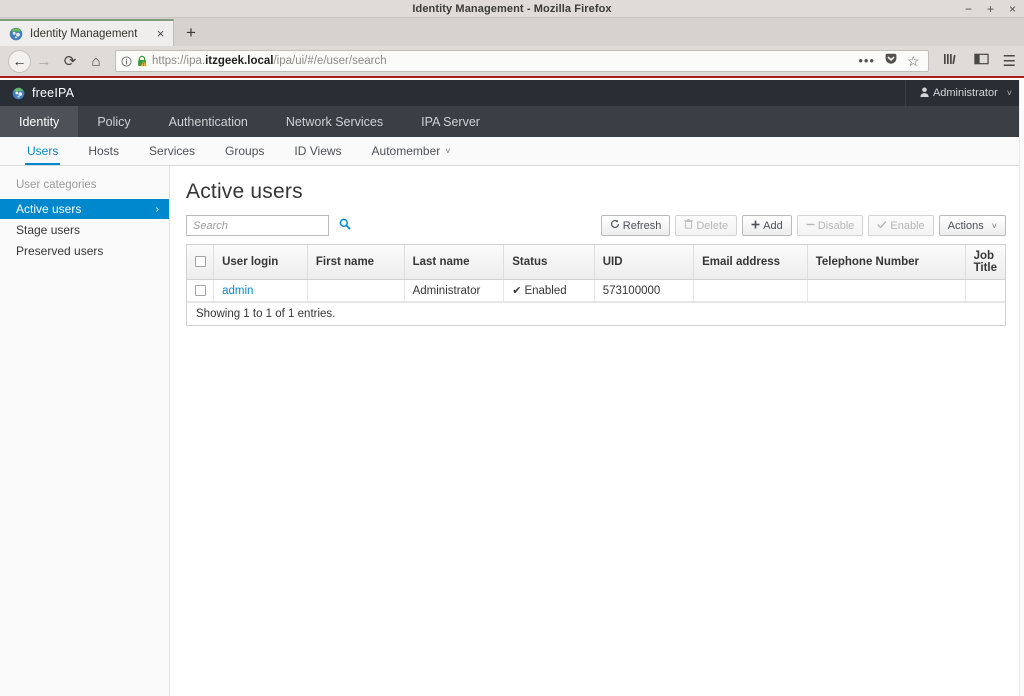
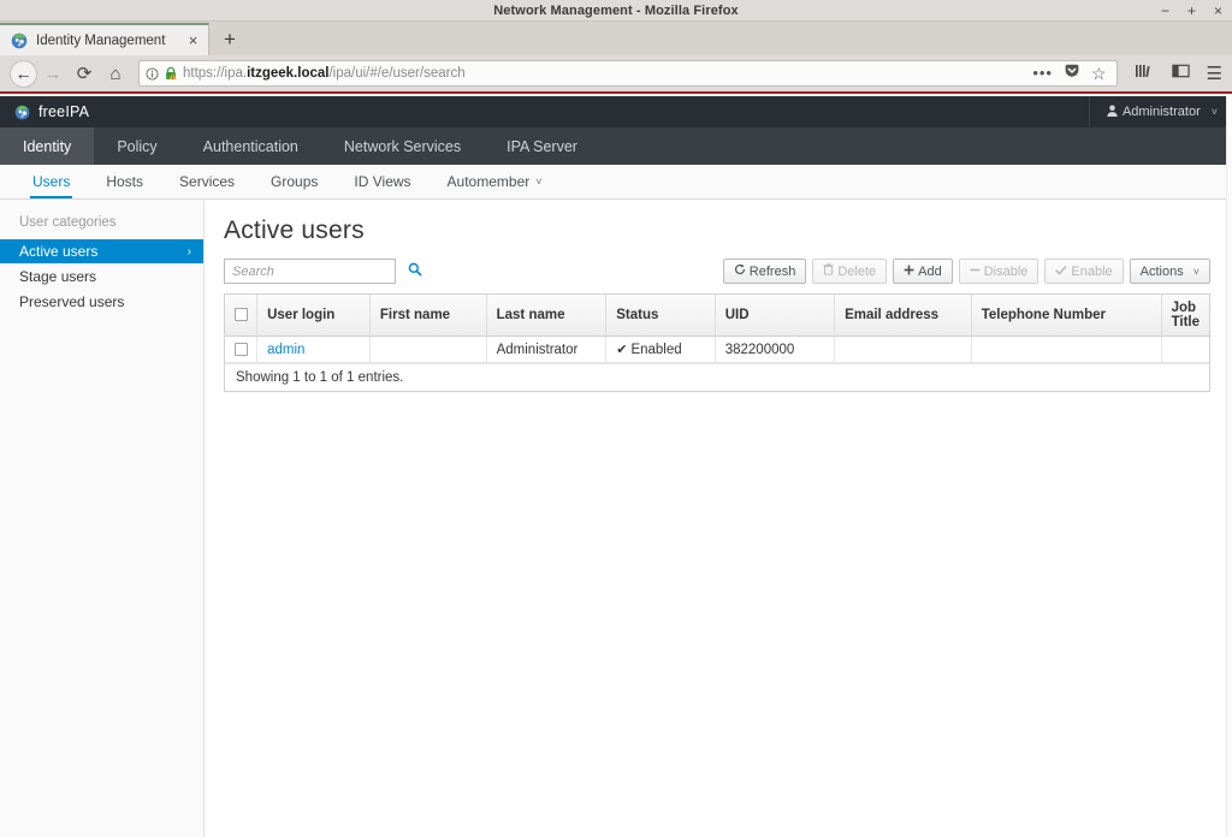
- Identity Management - Mozilla Firefox
+ Network Management - Mozilla Firefox
  −
  +
  ×
  Identity Management
  ×
  +
  ←
  →
  ⟳
  ⌂
  https://ipa.itzgeek.local/ipa/ui/#/e/user/search
  •••
  ☆
  ☰
  freeIPA
  Administrator
  ˅
  Identity
  Policy
  Authentication
  Network Services
  IPA Server
  Users
  Hosts
  Services
  Groups
  ID Views
  Automember
  ˅
  User categories
  Active users
  ›
  Stage users
  Preserved users
  Active users
  Search
  Refresh
  Delete
  Add
  Disable
  Enable
  Actions
  ˅
  	User login	First name	Last name	Status	UID	Email address	Telephone Number	Job Title
- 	admin		Administrator	✔ Enabled	573100000
+ 	admin		Administrator	✔ Enabled	382200000
  Showing 1 to 1 of 1 entries.
